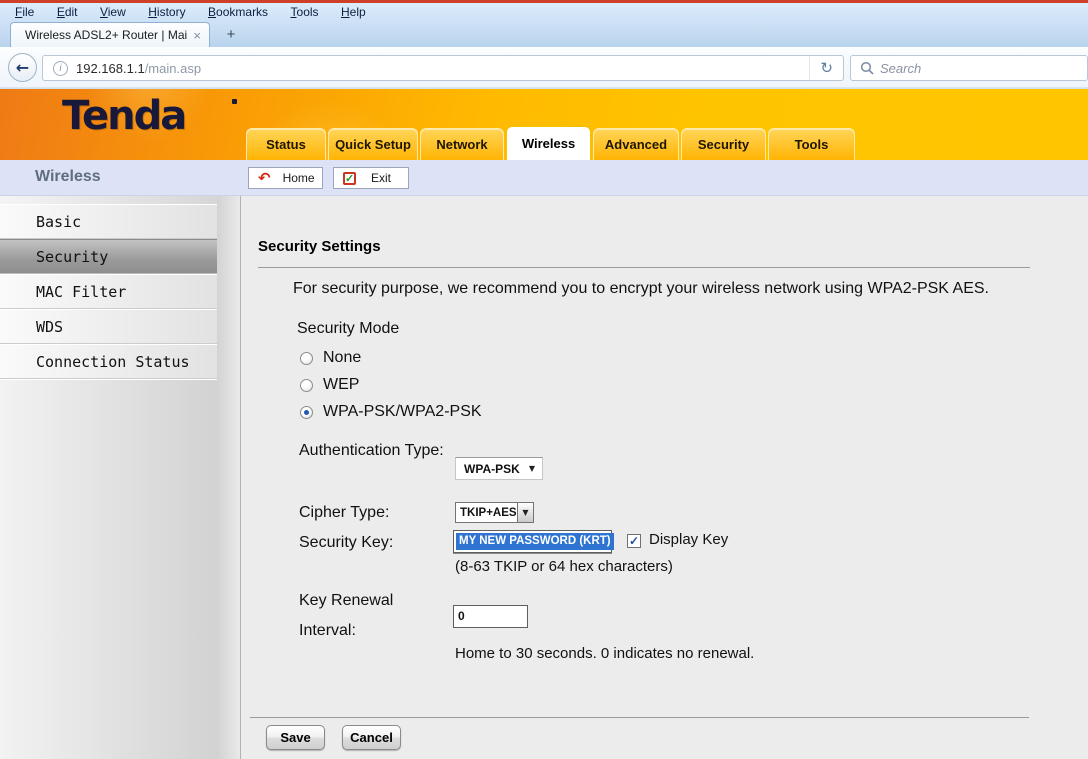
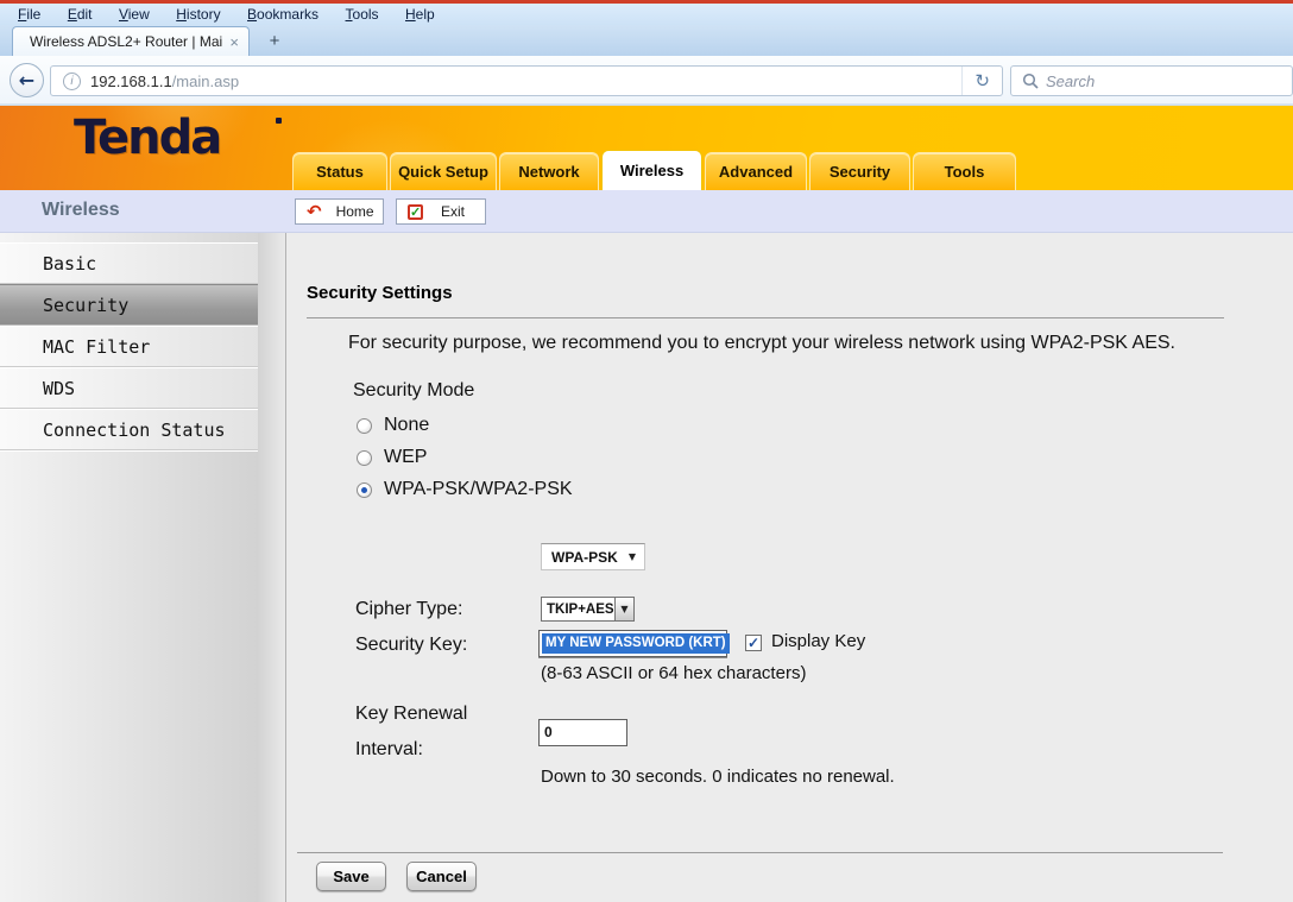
  File Edit View History Bookmarks Tools Help
  Wireless ADSL2+ Router | Mai
  ×
  +
  ←
  i
  192.168.1.1
  /main.asp
  ↻
  Search
  Tenda
  Status
  Quick Setup
  Network
  Wireless
  Advanced
  Security
  Tools
  Wireless
  ↶
  Home
  ✓
  Exit
  Basic
  Security
  MAC Filter
  WDS
  Connection Status
  Security Settings
  For security purpose, we recommend you to encrypt your wireless network using WPA2-PSK AES.
  Security Mode
  None
  WEP
  WPA-PSK/WPA2-PSK
- Authentication Type:
  WPA-PSK
  ▼
  Cipher Type:
  TKIP+AES
  ▼
  Security Key:
  MY NEW PASSWORD (KRT)
  ✓
  Display Key
- (8-63 TKIP or 64 hex characters)
+ (8-63 ASCII or 64 hex characters)
  Key Renewal Interval:
  0
- Home to 30 seconds. 0 indicates no renewal.
+ Down to 30 seconds. 0 indicates no renewal.
  Save
  Cancel
